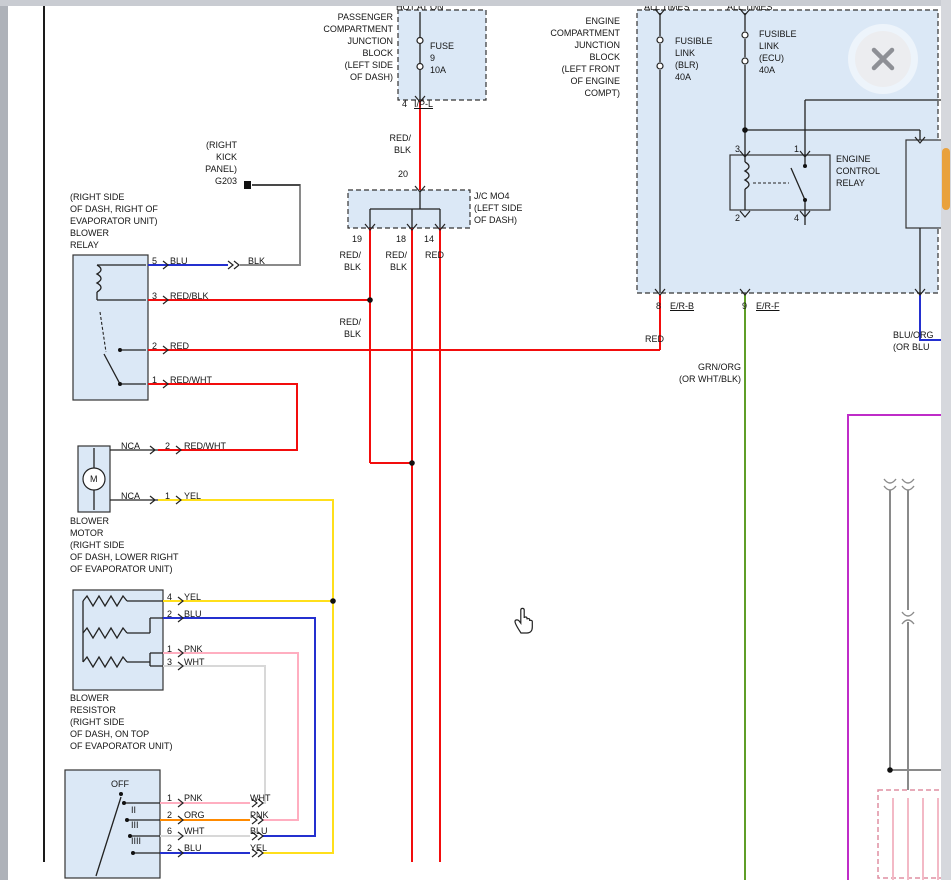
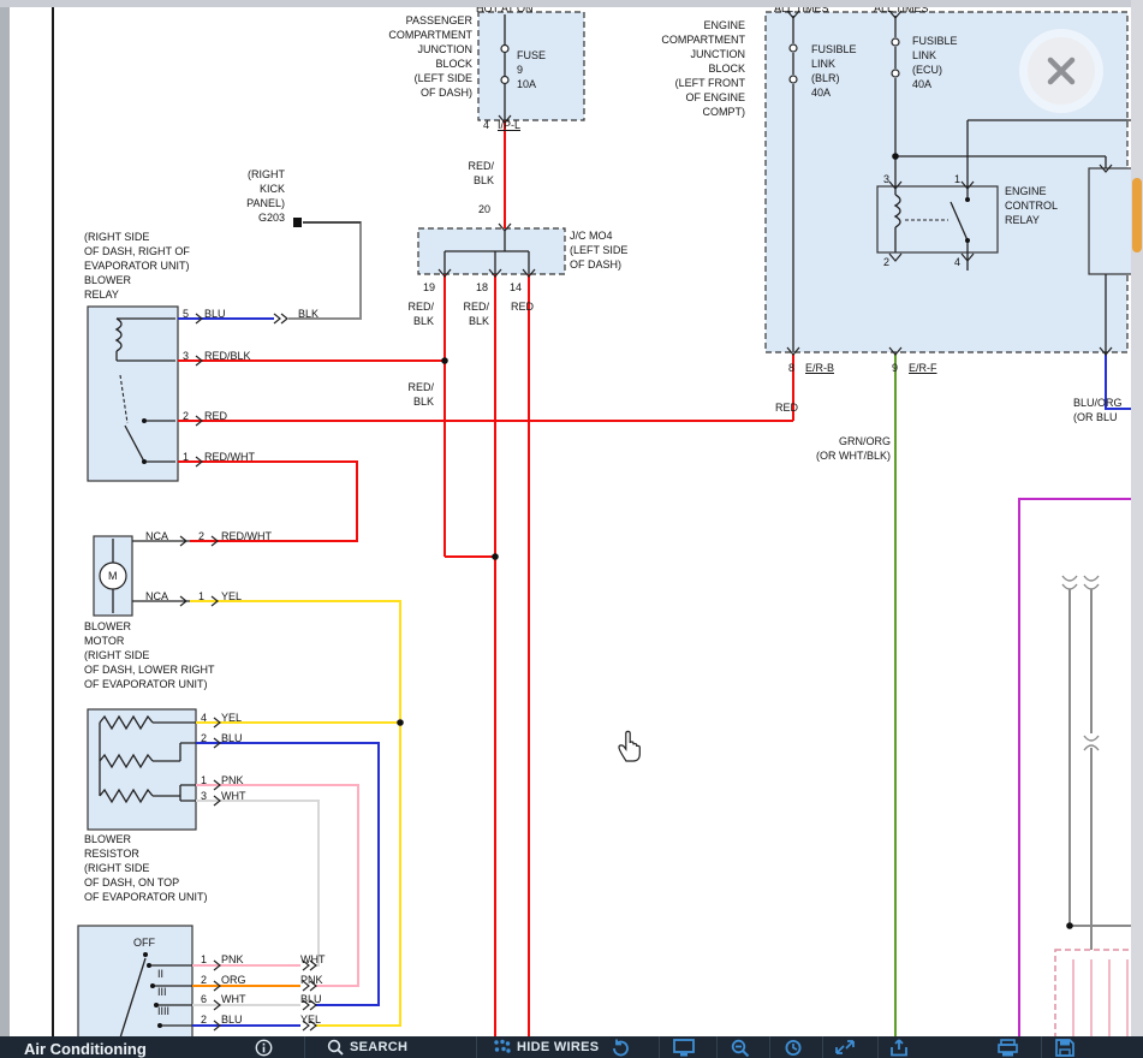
  PASSENGER
  COMPARTMENT
  JUNCTION
  BLOCK
  (LEFT SIDE
  OF DASH)
  HOT AT ON
  FUSE
  9
  10A
  4
  I/P-L
  RED/
  BLK
  20
  J/C MO4
  (LEFT SIDE
  OF DASH)
  19
  18
  14
  RED/
  BLK
  RED/
  BLK
  RED
  RED/
  BLK
  (RIGHT
  KICK
  PANEL)
  G203
  (RIGHT SIDE
  OF DASH, RIGHT OF
  EVAPORATOR UNIT)
  BLOWER
  RELAY
  5
  BLU
  BLK
  3
  RED/BLK
  2
  RED
  1
  RED/WHT
  NCA
  2
  RED/WHT
  NCA
  1
  YEL
  M
  BLOWER
  MOTOR
  (RIGHT SIDE
  OF DASH, LOWER RIGHT
  OF EVAPORATOR UNIT)
  4
  YEL
  2
  BLU
  1
  PNK
  3
  WHT
  BLOWER
  RESISTOR
  (RIGHT SIDE
  OF DASH, ON TOP
  OF EVAPORATOR UNIT)
  OFF
  II
  III
  IIII
  1
  PNK
  WHT
  2
  ORG
  PNK
  6
  WHT
  BLU
  2
  BLU
  YEL
  ENGINE
  COMPARTMENT
  JUNCTION
  BLOCK
  (LEFT FRONT
  OF ENGINE
  COMPT)
  ALL TIMES
  ALL TIMES
  FUSIBLE
  LINK
  (BLR)
  40A
  FUSIBLE
  LINK
  (ECU)
  40A
  3
  1
  2
  4
  ENGINE
  CONTROL
  RELAY
  8
  E/R-B
  9
  E/R-F
  RED
  GRN/ORG
  (OR WHT/BLK)
  BLU/ORG
  (OR BLU
+ Air Conditioning
+ SEARCH
+ HIDE WIRES
